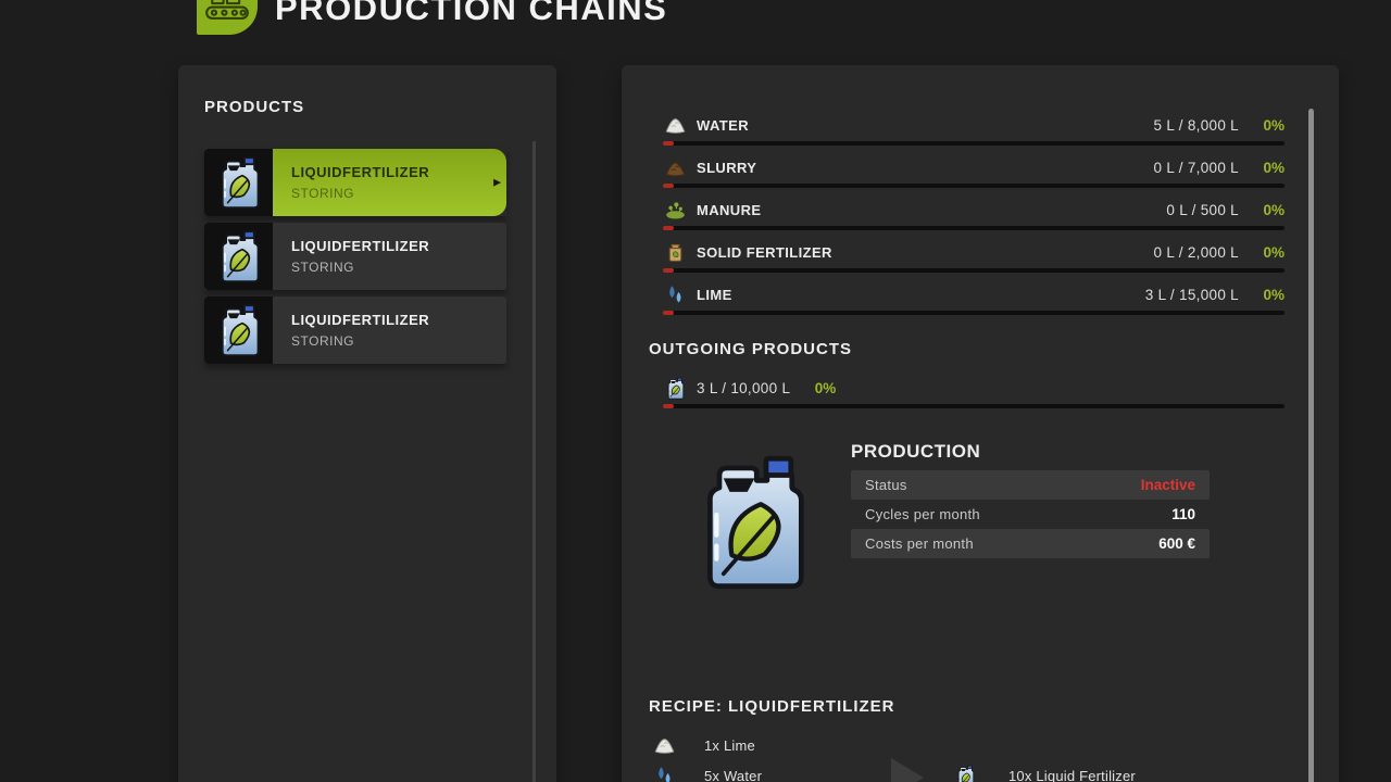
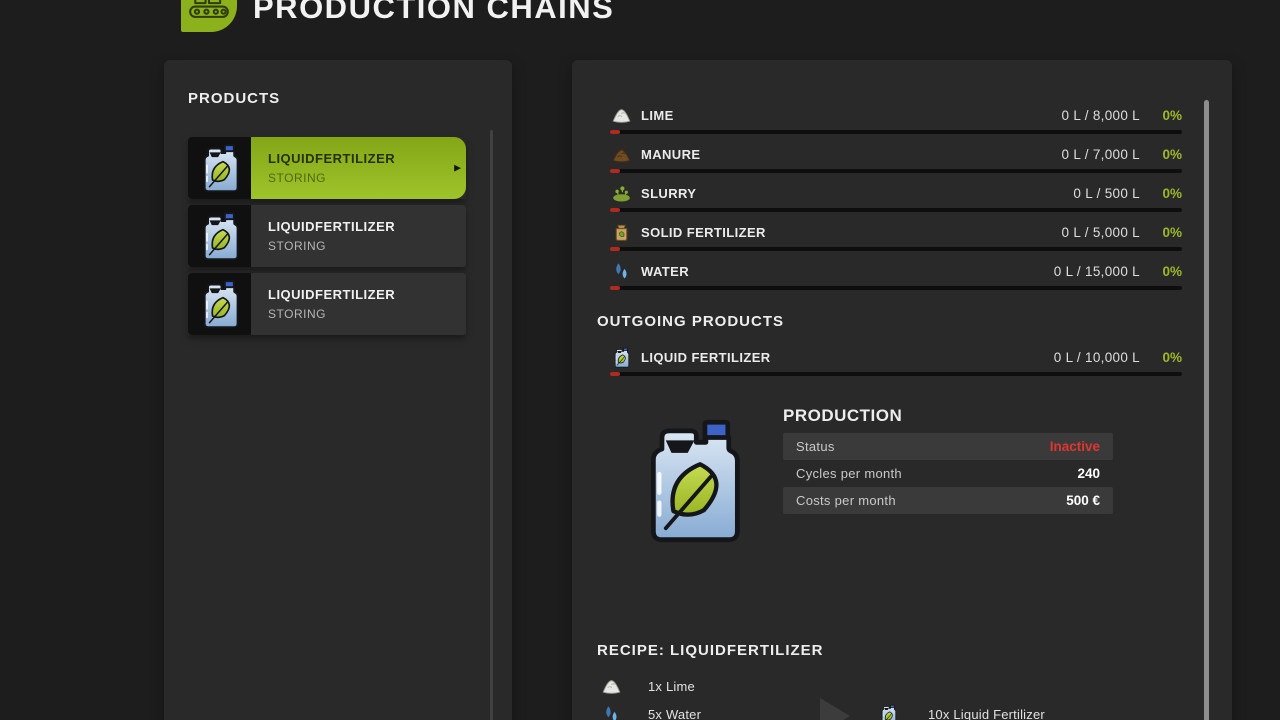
  PRODUCTION CHAINS
  PRODUCTS
  LIQUIDFERTILIZER
  STORING
  ▶
  LIQUIDFERTILIZER
  STORING
  LIQUIDFERTILIZER
  STORING
- WATER
+ LIME
- 5 L / 8,000 L
+ 0 L / 8,000 L
  0%
- SLURRY
+ MANURE
  0 L / 7,000 L
  0%
- MANURE
+ SLURRY
  0 L / 500 L
  0%
  SOLID FERTILIZER
- 0 L / 2,000 L
+ 0 L / 5,000 L
  0%
- LIME
+ WATER
- 3 L / 15,000 L
+ 0 L / 15,000 L
  0%
  OUTGOING PRODUCTS
+ LIQUID FERTILIZER
- 3 L / 10,000 L
+ 0 L / 10,000 L
  0%
  PRODUCTION
  Status
  Inactive
  Cycles per month
- 110
+ 240
  Costs per month
- 600 €
+ 500 €
  RECIPE: LIQUIDFERTILIZER
  1x Lime
  5x Water
  10x Liquid Fertilizer
